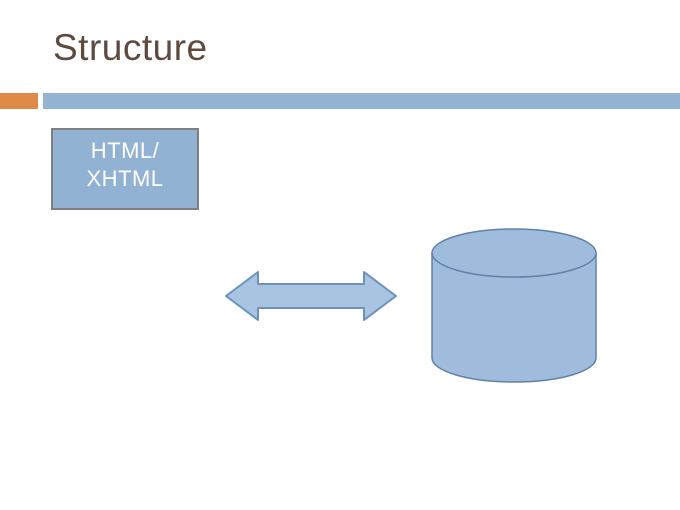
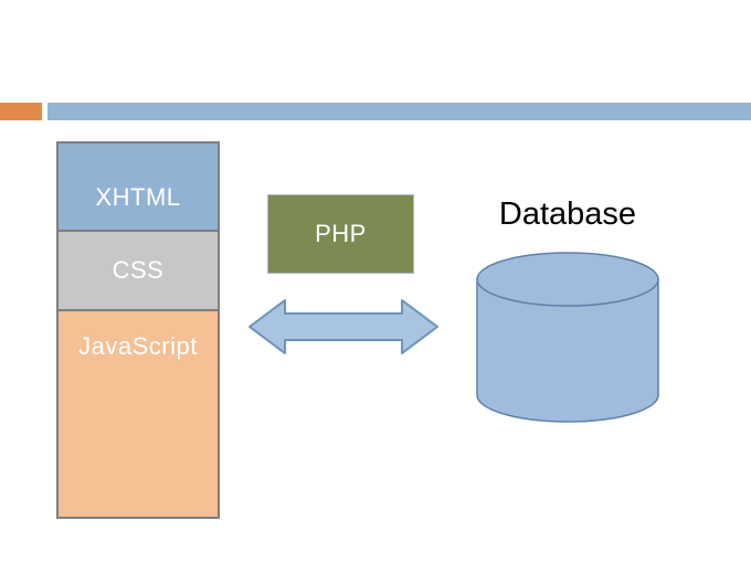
- Structure
- HTML/
  XHTML
+ CSS
+ JavaScript
+ PHP
+ Database
